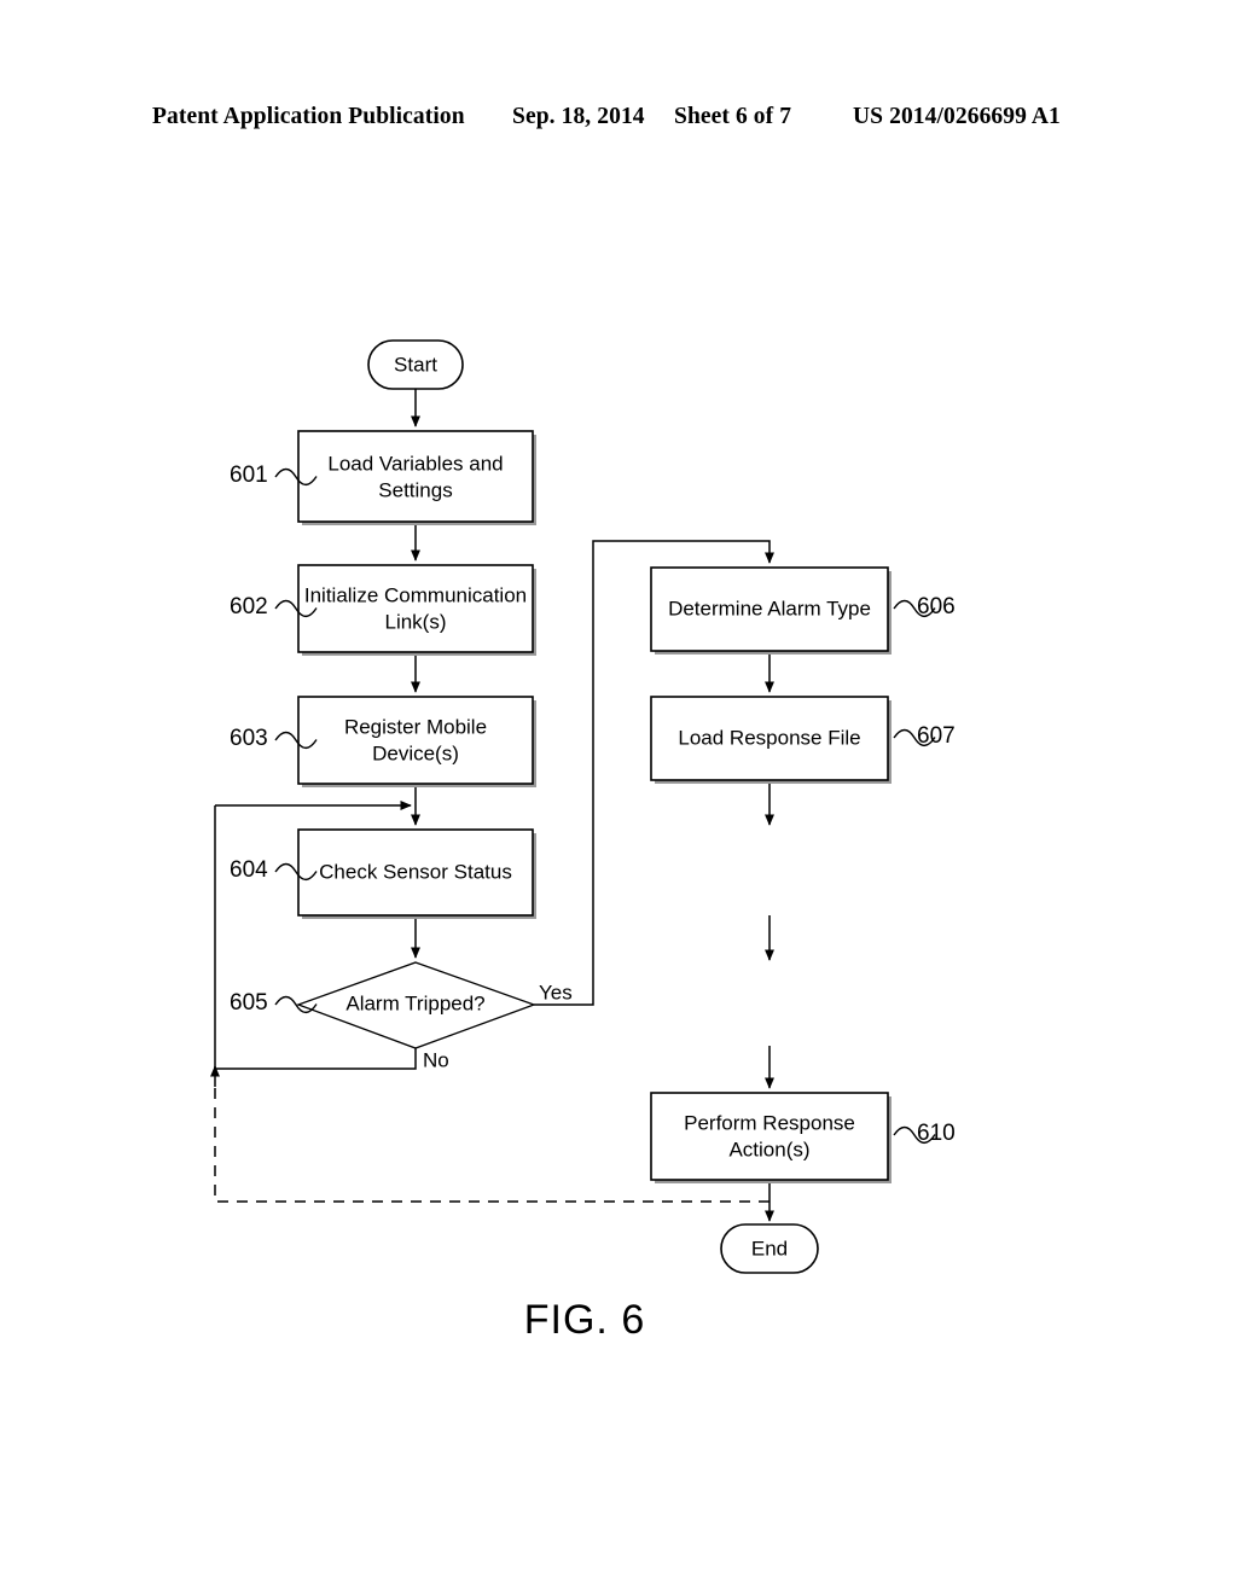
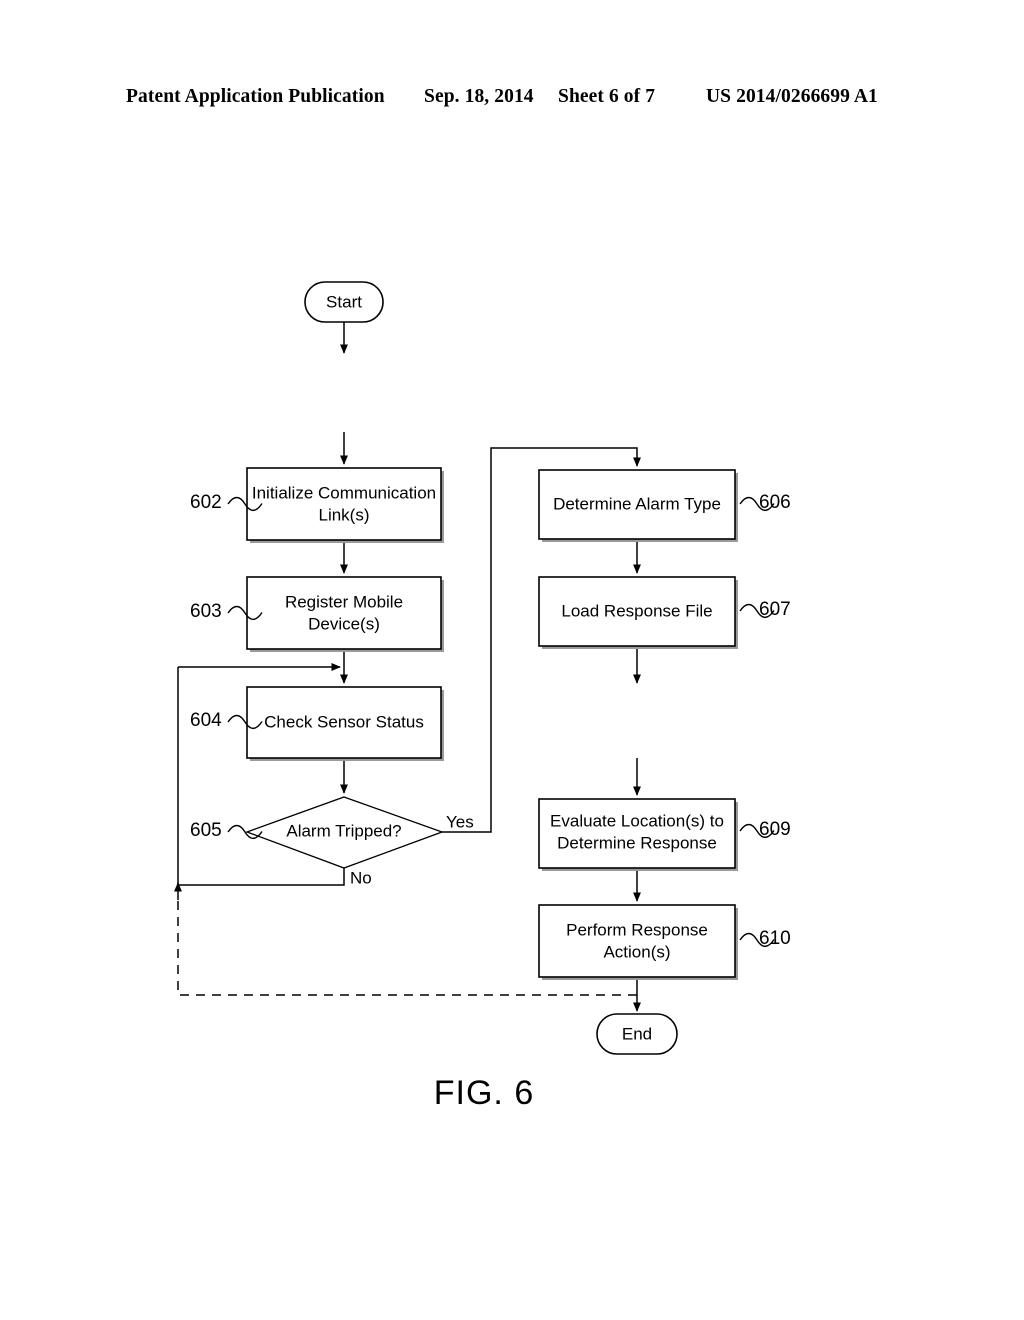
  Patent Application Publication
  Sep. 18, 2014
  Sheet 6 of 7
  US 2014/0266699 A1
  Start
- Load Variables and
- Settings
- 601
  Initialize Communication
  Link(s)
  602
  Register Mobile
  Device(s)
  603
  Check Sensor Status
  604
  Alarm Tripped?
  605
  Yes
  No
  Determine Alarm Type
  606
  Load Response File
  607
+ Evaluate Location(s) to
+ Determine Response
+ 609
  Perform Response
  Action(s)
  610
  End
  FIG. 6
